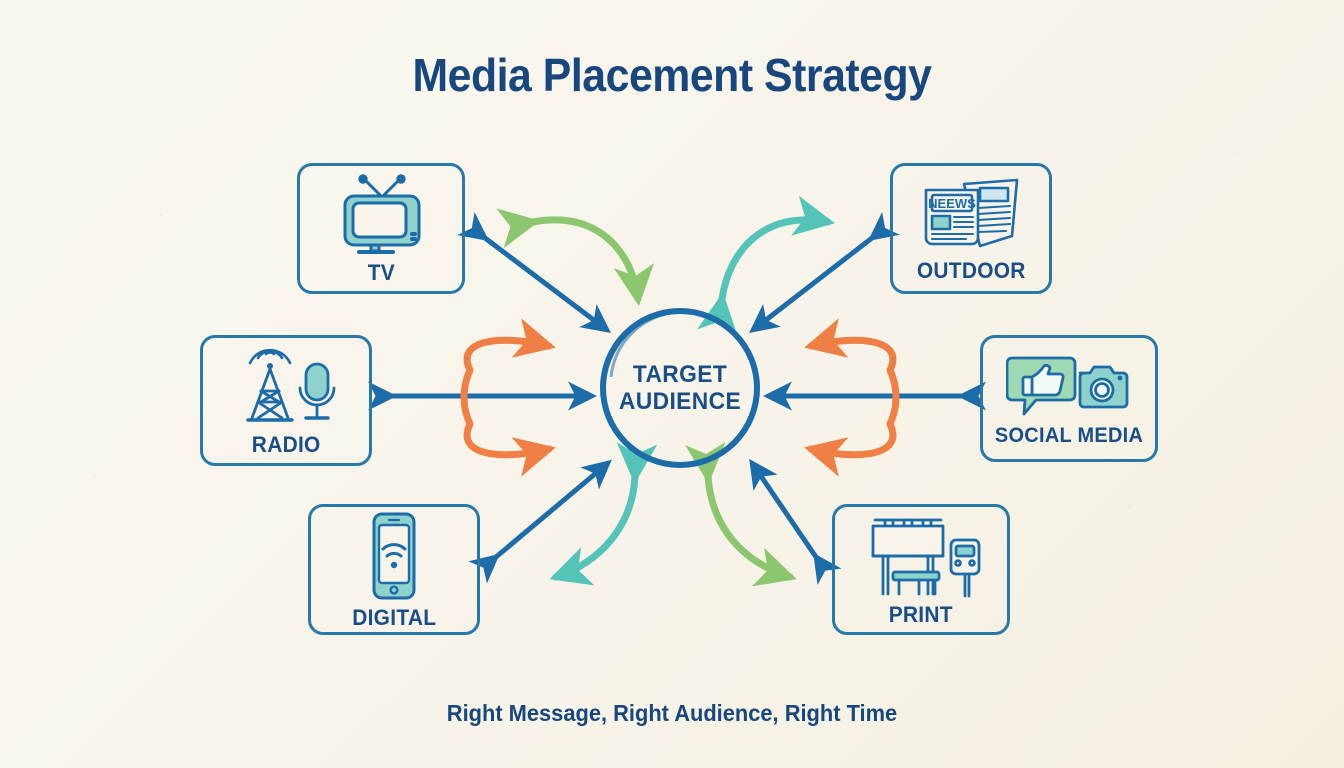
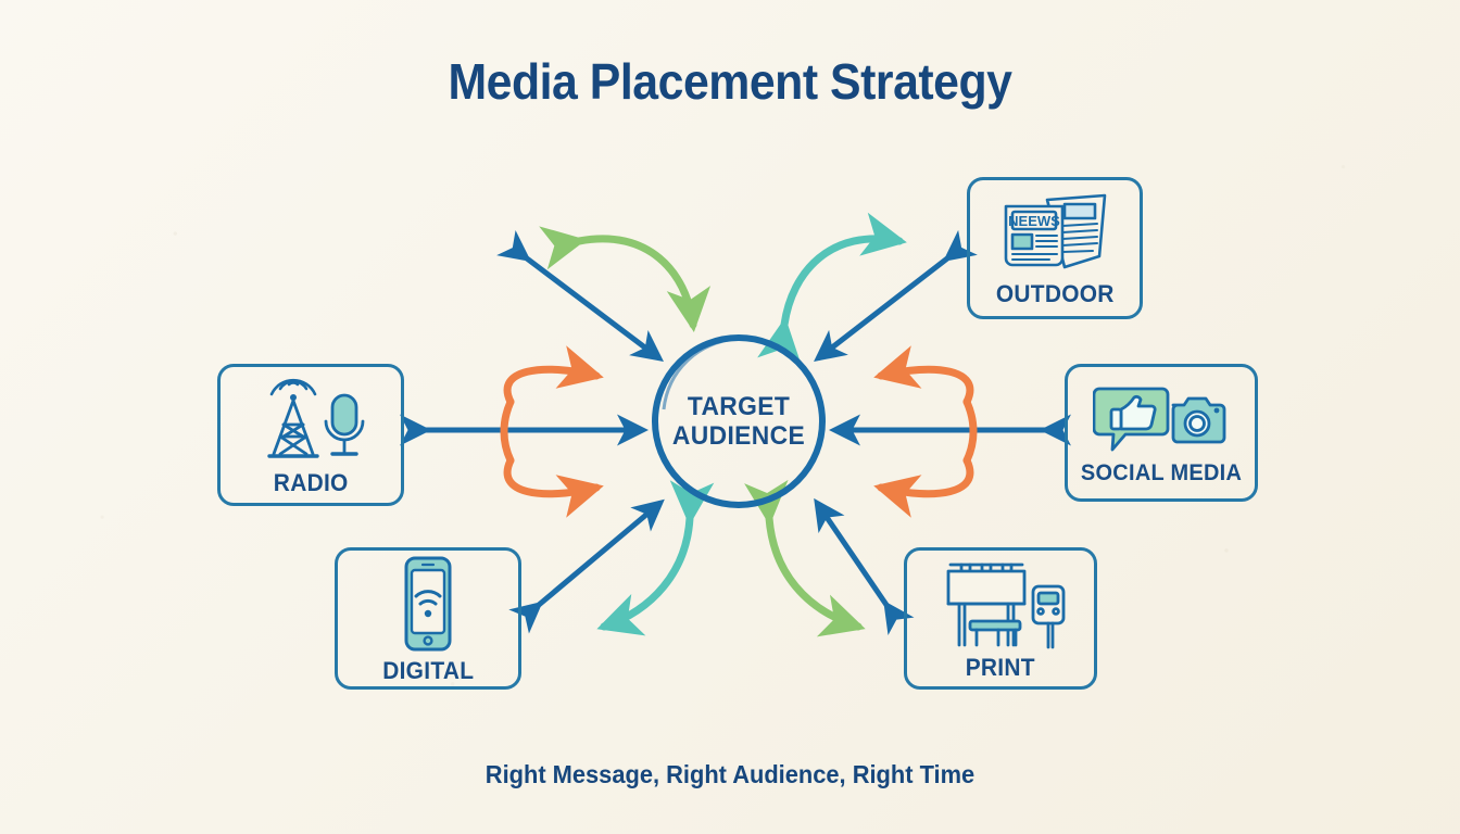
  Media Placement Strategy
  TARGET
  AUDIENCE
- TV
  NEEWS
  OUTDOOR
  RADIO
  SOCIAL MEDIA
  DIGITAL
  PRINT
  Right Message, Right Audience, Right Time
